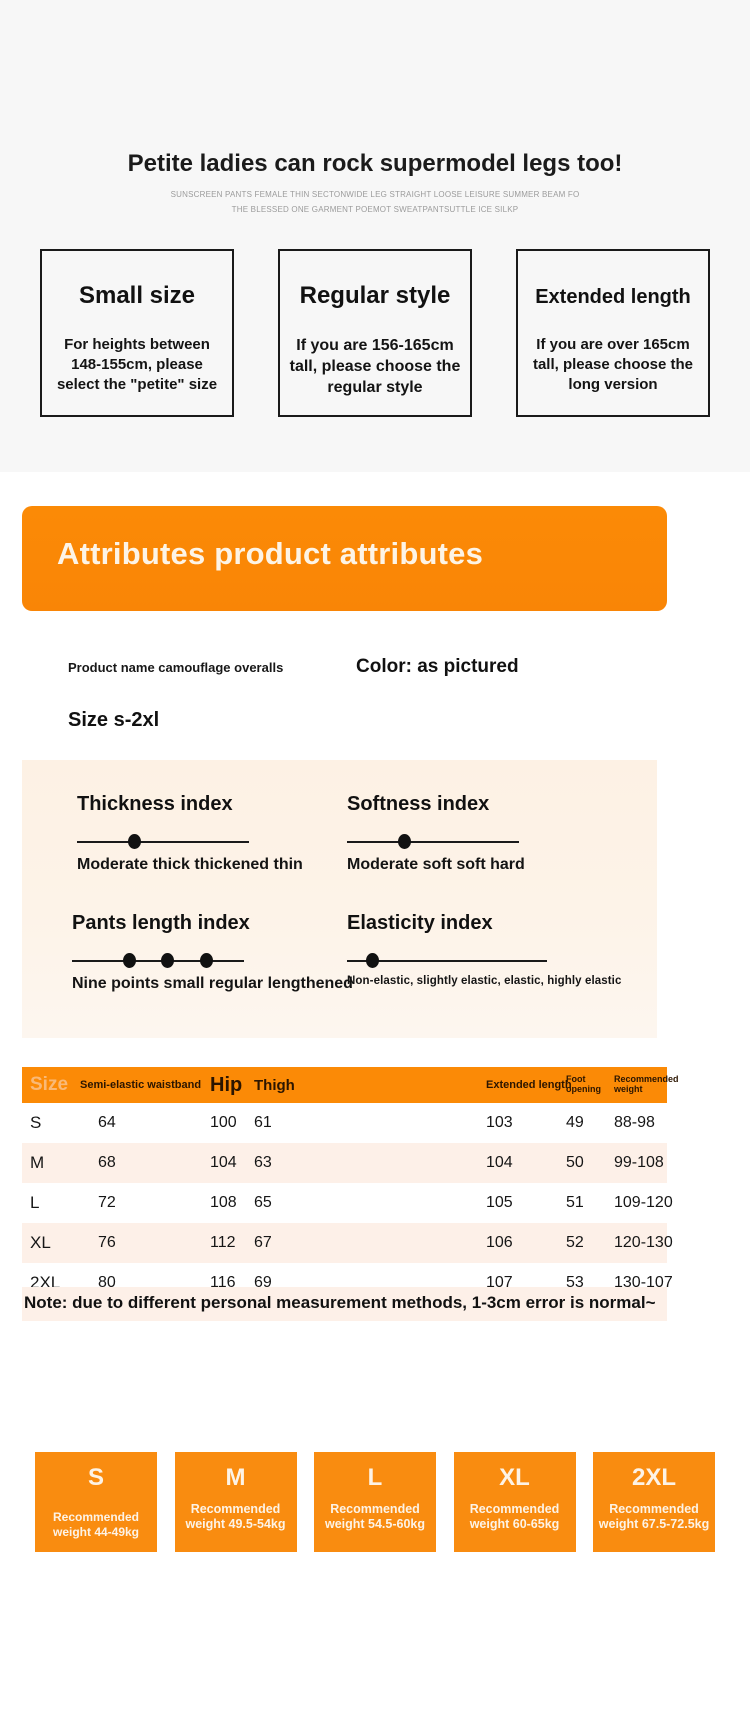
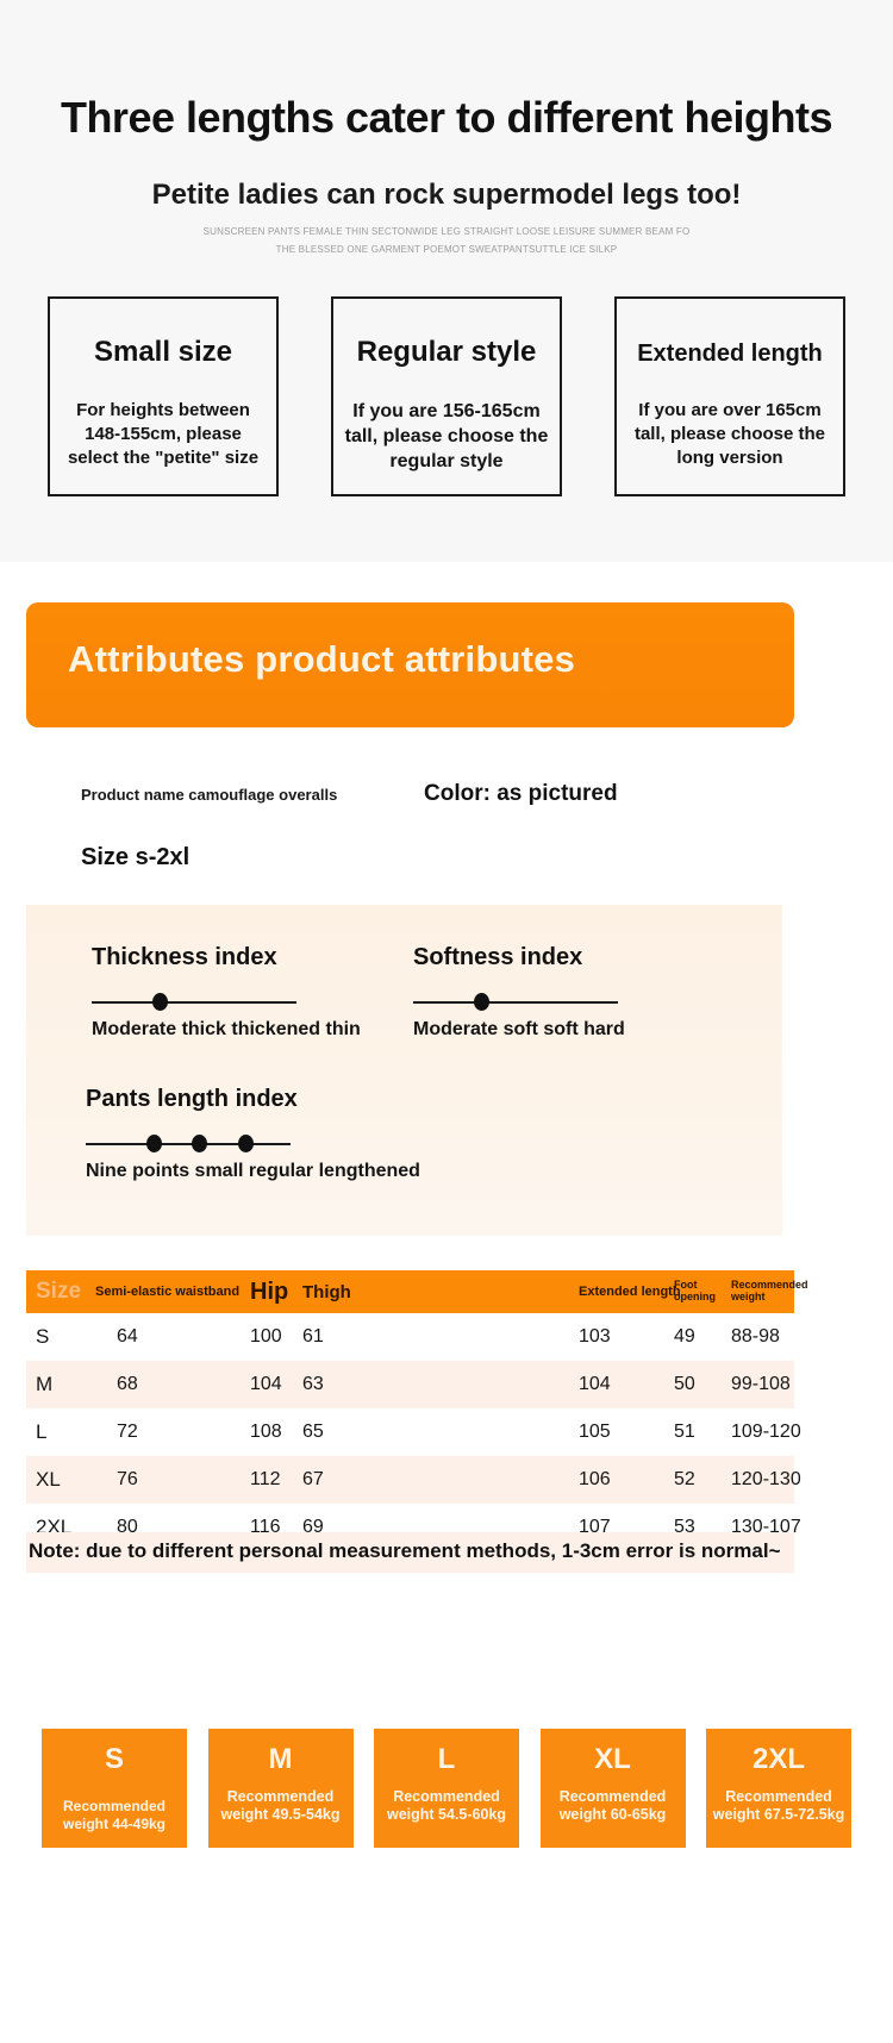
+ Three lengths cater to different heights
  Petite ladies can rock supermodel legs too!
  SUNSCREEN PANTS FEMALE THIN SECTONWIDE LEG STRAIGHT LOOSE LEISURE SUMMER BEAM FO
  THE BLESSED ONE GARMENT POEMOT SWEATPANTSUTTLE ICE SILKP
  Small size
  For heights between 148-155cm, please select the "petite" size
  Regular style
  If you are 156-165cm tall, please choose the regular style
  Extended length
  If you are over 165cm tall, please choose the long version
  Attributes product attributes
  Product name camouflage overalls
  Color: as pictured
  Size s-2xl
  Thickness index
  Moderate thick thickened thin
  Softness index
  Moderate soft soft hard
  Pants length index
  Nine points small regular lengthened
- Elasticity index
- Non-elastic, slightly elastic, elastic, highly elastic
  Size
  Semi-elastic waistband
  Hip
  Thigh
  Extended lengt
  Foot opening
  Recommended weight
  S
  64
  100
  61
  103
  49
  88-98
  M
  68
  104
  63
  104
  50
  99-108
  L
  72
  108
  65
  105
  51
  109-120
  XL
  76
  112
  67
  106
  52
  120-130
  2XL
  80
  116
  69
  107
  53
  130-107
  Note: due to different personal measurement methods, 1-3cm error is normal~
  S
  Recommended weight 44-49kg
  M
  Recommended weight 49.5-54kg
  L
  Recommended weight 54.5-60kg
  XL
  Recommended weight 60-65kg
  2XL
  Recommended weight 67.5-72.5kg
